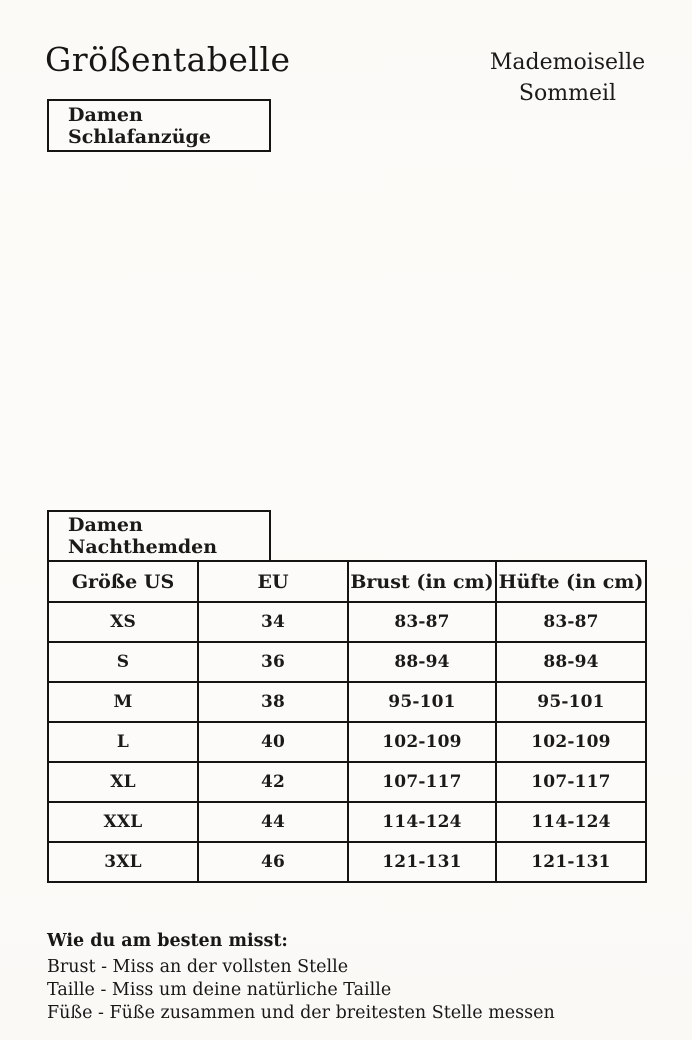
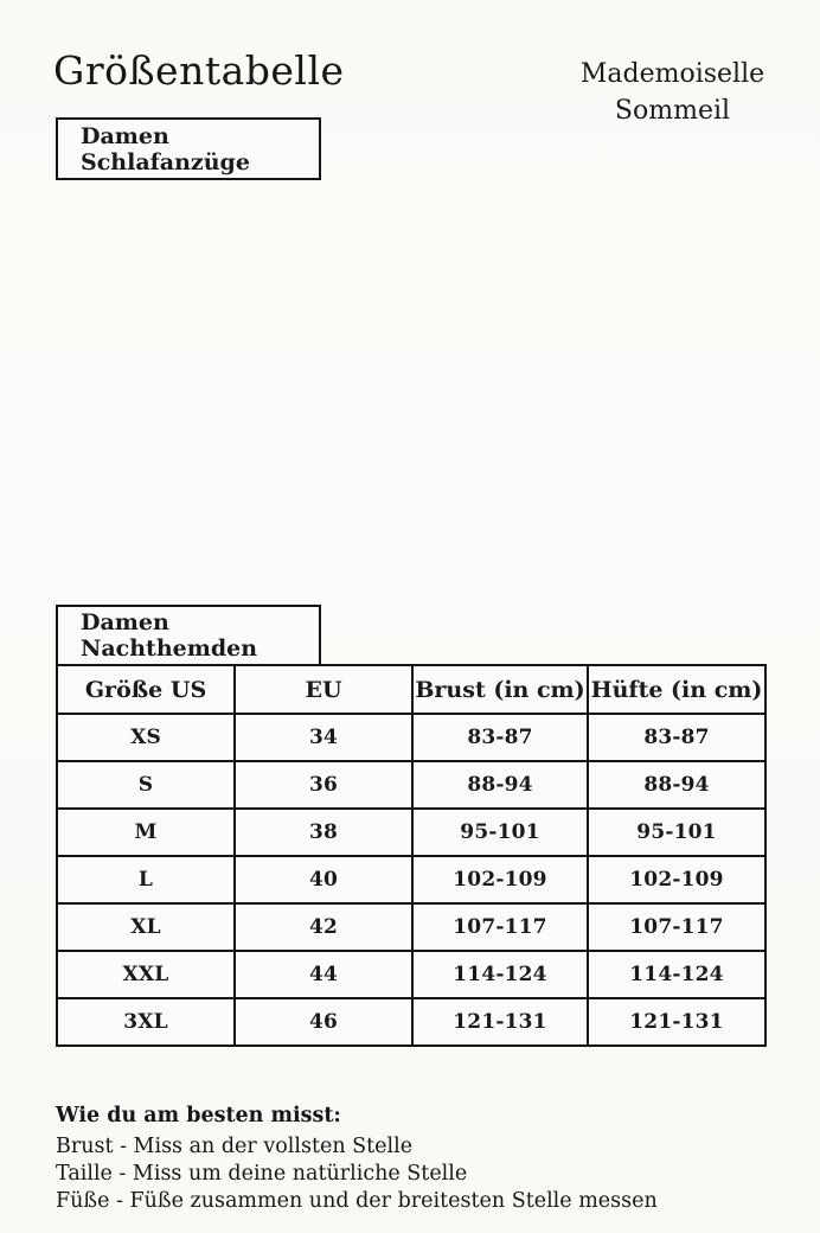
  Größentabelle
  Mademoiselle
  Sommeil
  Damen Schlafanzüge
  Damen Nachthemden
  Größe US	EU	Brust (in cm)	Hüfte (in cm)
  XS	34	83-87	83-87
  S	36	88-94	88-94
  M	38	95-101	95-101
  L	40	102-109	102-109
  XL	42	107-117	107-117
  XXL	44	114-124	114-124
  3XL	46	121-131	121-131
  Wie du am besten misst:
  Brust - Miss an der vollsten Stelle
- Taille - Miss um deine natürliche Taille
+ Taille - Miss um deine natürliche Stelle
  Füße - Füße zusammen und der breitesten Stelle messen
